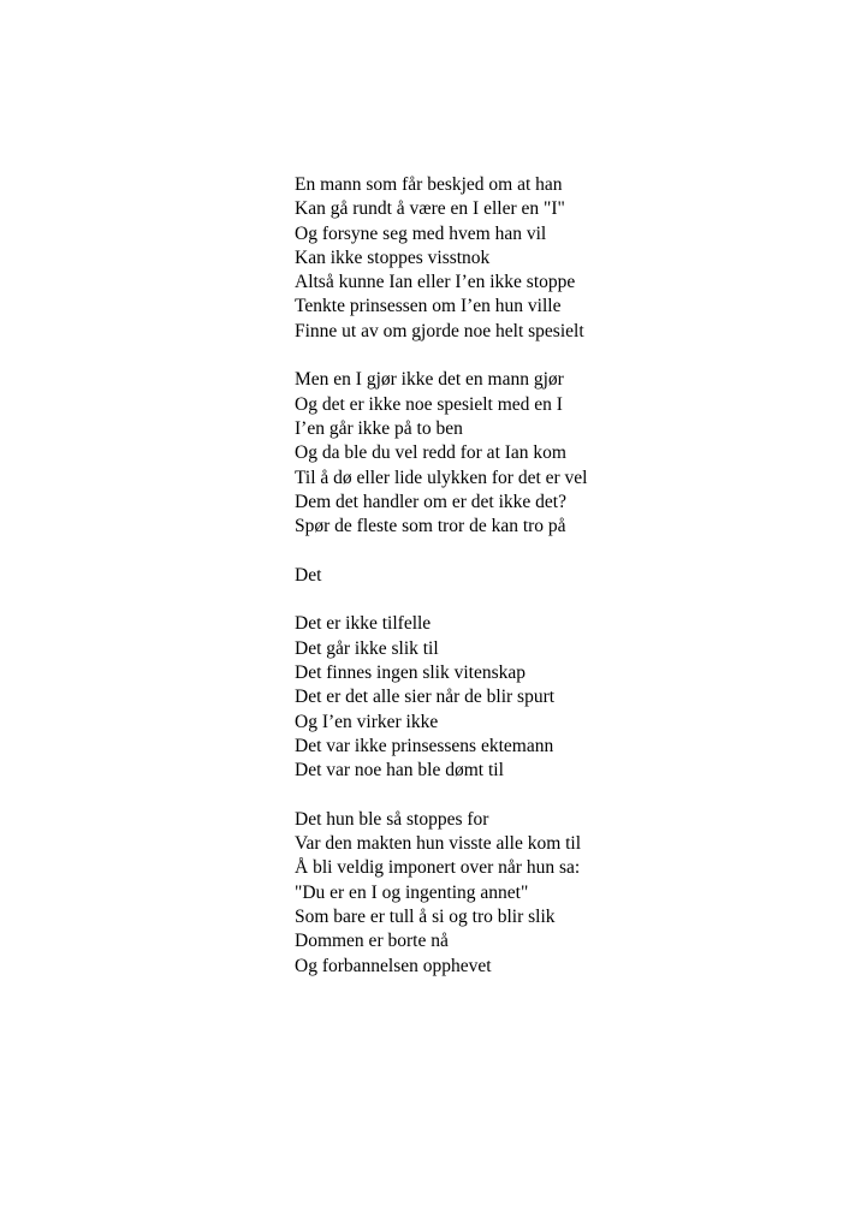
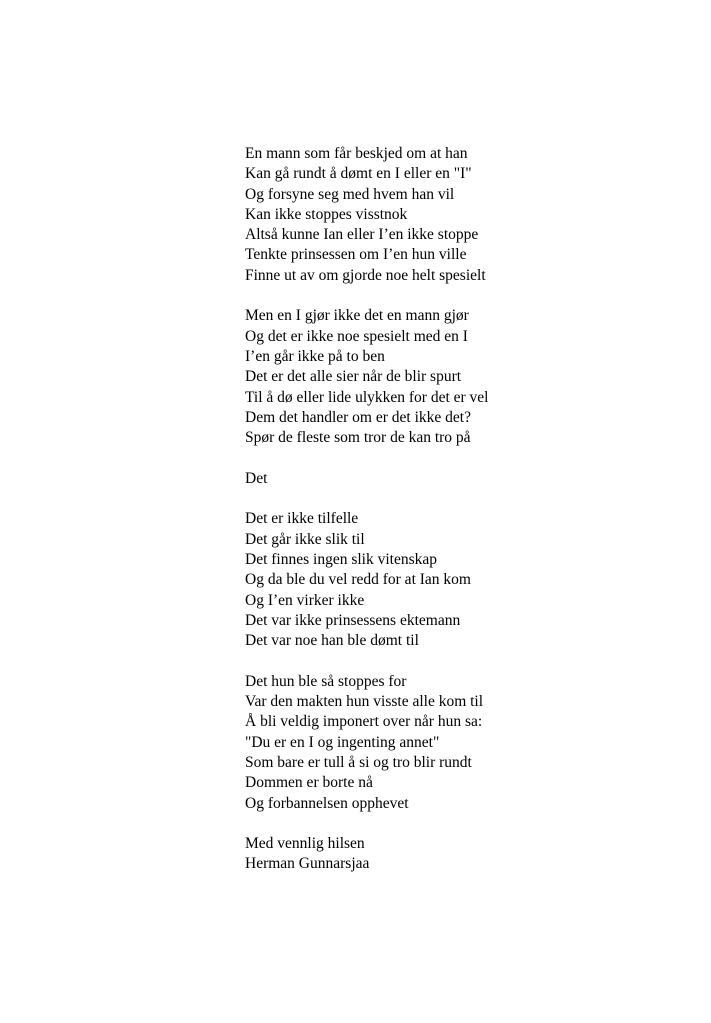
  En mann som får beskjed om at han
- Kan gå rundt å være en I eller en "I"
+ Kan gå rundt å dømt en I eller en "I"
  Og forsyne seg med hvem han vil
  Kan ikke stoppes visstnok
  Altså kunne Ian eller I’en ikke stoppe
  Tenkte prinsessen om I’en hun ville
  Finne ut av om gjorde noe helt spesielt
  Men en I gjør ikke det en mann gjør
  Og det er ikke noe spesielt med en I
  I’en går ikke på to ben
- Og da ble du vel redd for at Ian kom
+ Det er det alle sier når de blir spurt
  Til å dø eller lide ulykken for det er vel
  Dem det handler om er det ikke det?
  Spør de fleste som tror de kan tro på
  Det
  Det er ikke tilfelle
  Det går ikke slik til
  Det finnes ingen slik vitenskap
- Det er det alle sier når de blir spurt
+ Og da ble du vel redd for at Ian kom
  Og I’en virker ikke
  Det var ikke prinsessens ektemann
  Det var noe han ble dømt til
  Det hun ble så stoppes for
  Var den makten hun visste alle kom til
  Å bli veldig imponert over når hun sa:
  "Du er en I og ingenting annet"
- Som bare er tull å si og tro blir slik
+ Som bare er tull å si og tro blir rundt
  Dommen er borte nå
  Og forbannelsen opphevet
+ Med vennlig hilsen
+ Herman Gunnarsjaa
